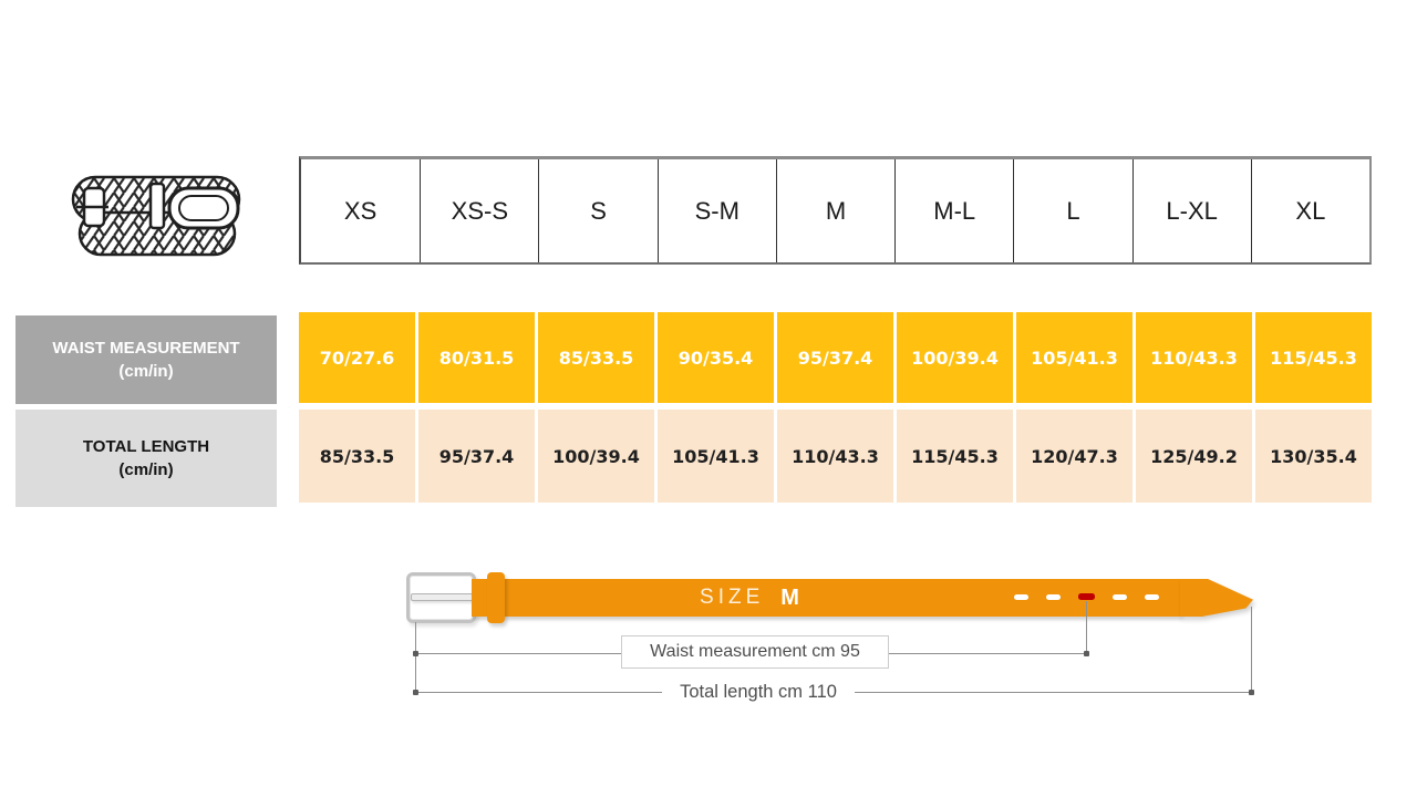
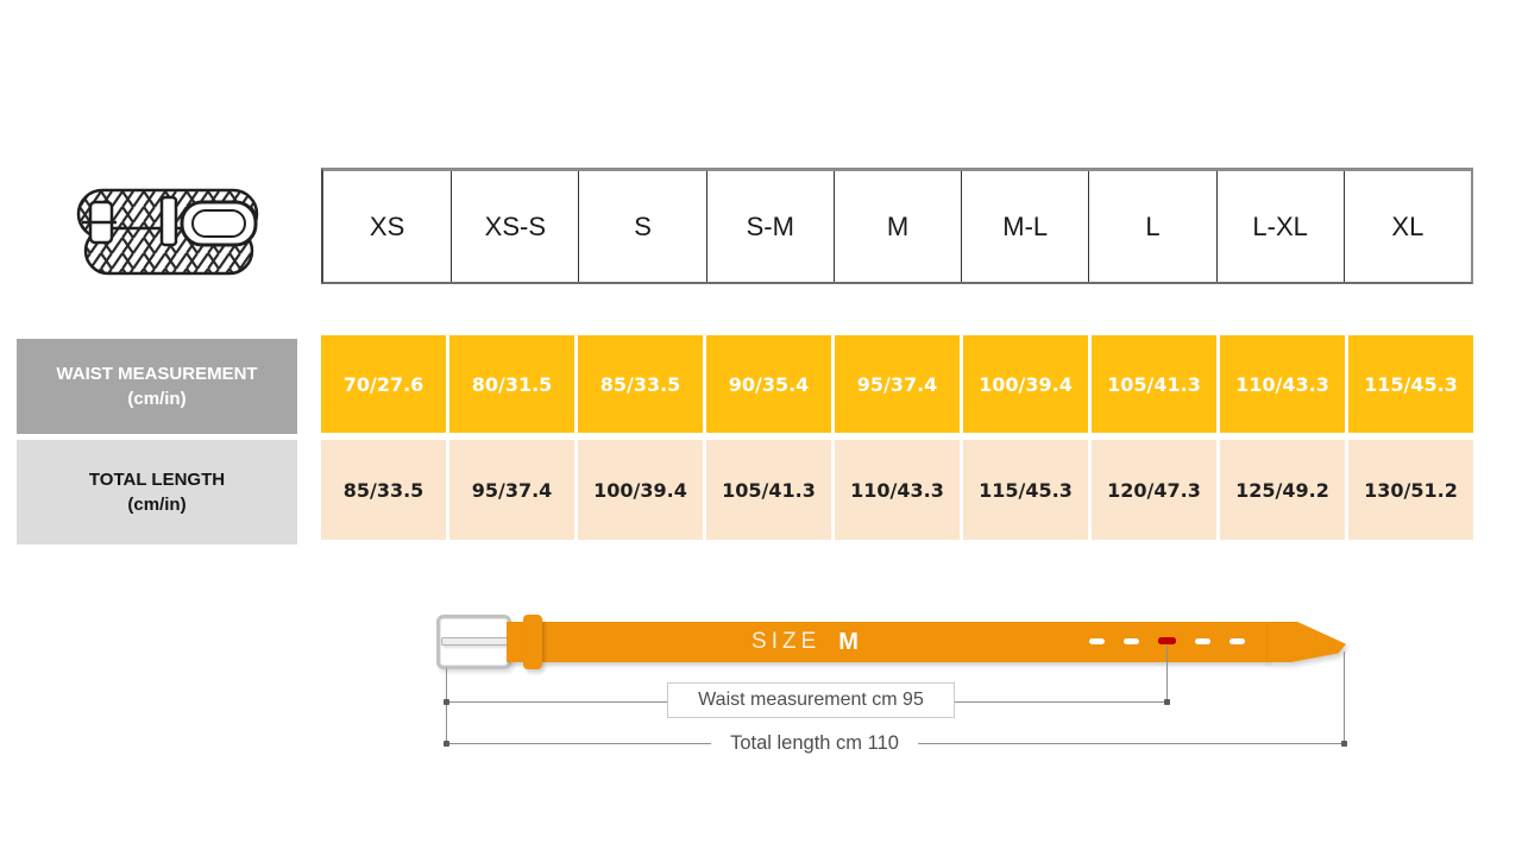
  XS
  XS-S
  S
  S-M
  M
  M-L
  L
  L-XL
  XL
  WAIST MEASUREMENT
  (cm/in)
  TOTAL LENGTH
  (cm/in)
  70/27.6
  80/31.5
  85/33.5
  90/35.4
  95/37.4
  100/39.4
  105/41.3
  110/43.3
  115/45.3
  85/33.5
  95/37.4
  100/39.4
  105/41.3
  110/43.3
  115/45.3
  120/47.3
  125/49.2
- 130/35.4
+ 130/51.2
  SIZE
  M
  Waist measurement cm 95
  Total length cm 110
